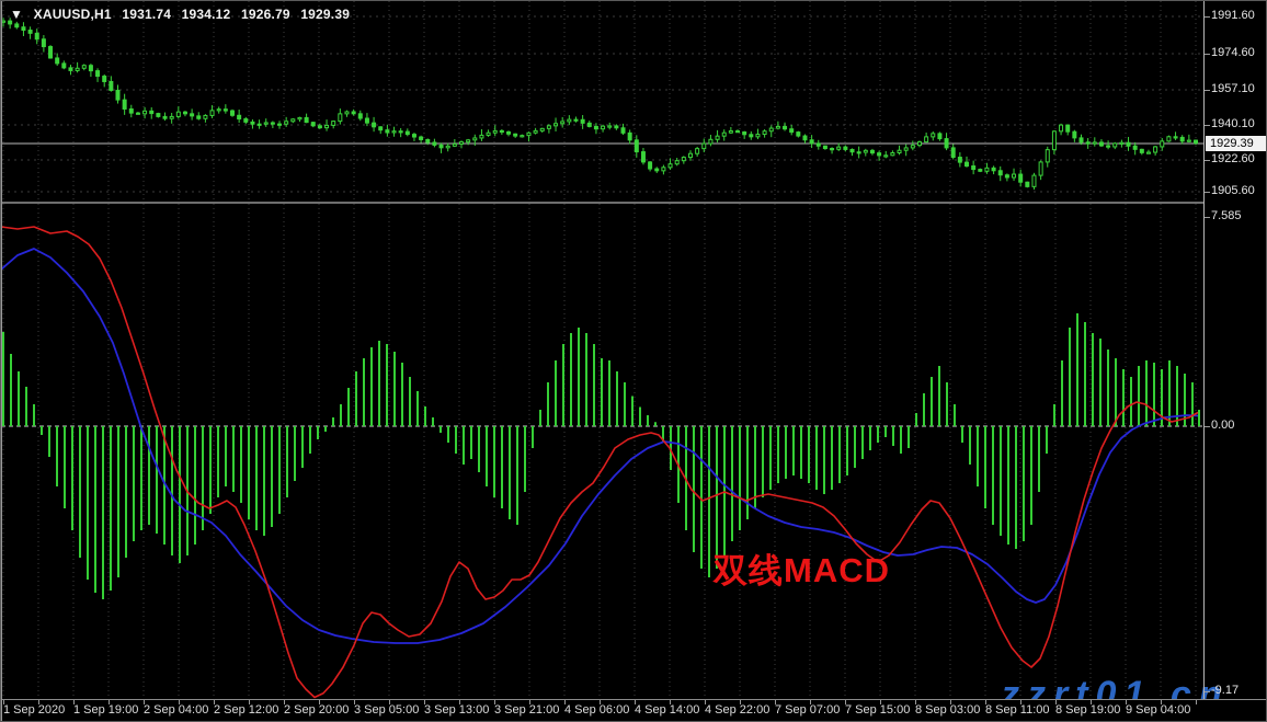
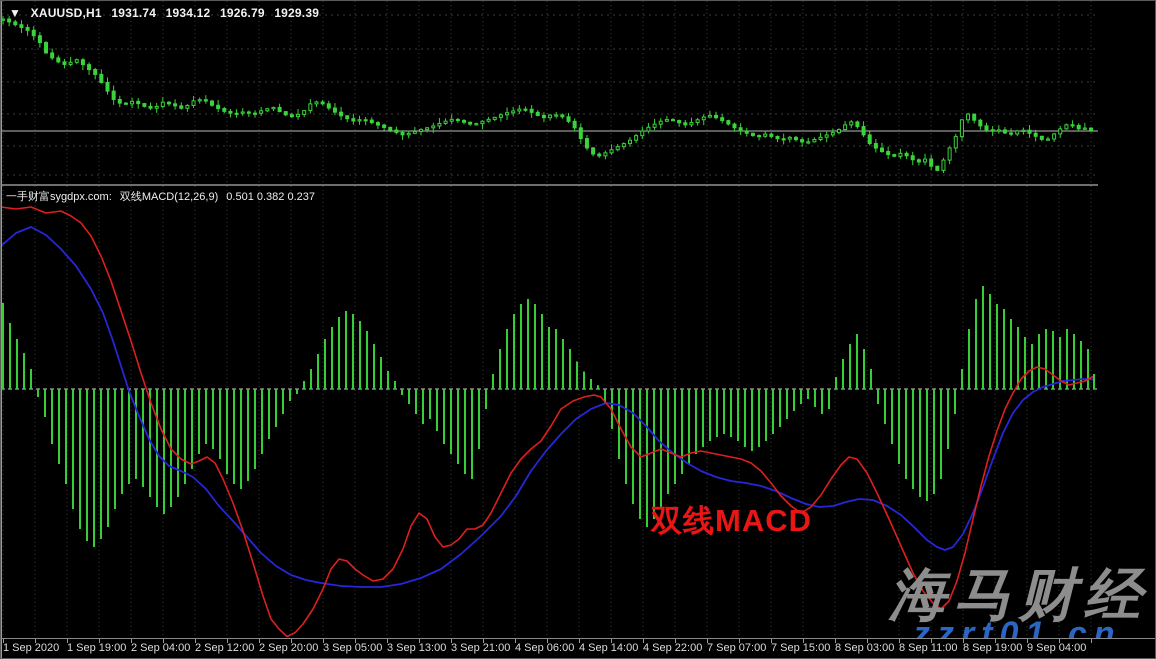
  ▼ XAUUSD,H1 1931.74 1934.12 1926.79 1929.39
+ 一手财富sygdpx.com: 双线MACD(12,26,9) 0.501 0.382 0.237
+ 海马财经
  zzrt01.cn
  双线MACD
- 1929.39
- 1991.60
- 1974.60
- 1957.10
- 1940.10
- 1922.60
- 1905.60
- 7.585
- 0.00
- -9.17
  1 Sep 2020
  1 Sep 19:00
  2 Sep 04:00
  2 Sep 12:00
  2 Sep 20:00
  3 Sep 05:00
  3 Sep 13:00
  3 Sep 21:00
  4 Sep 06:00
  4 Sep 14:00
  4 Sep 22:00
  7 Sep 07:00
  7 Sep 15:00
  8 Sep 03:00
  8 Sep 11:00
  8 Sep 19:00
  9 Sep 04:00
